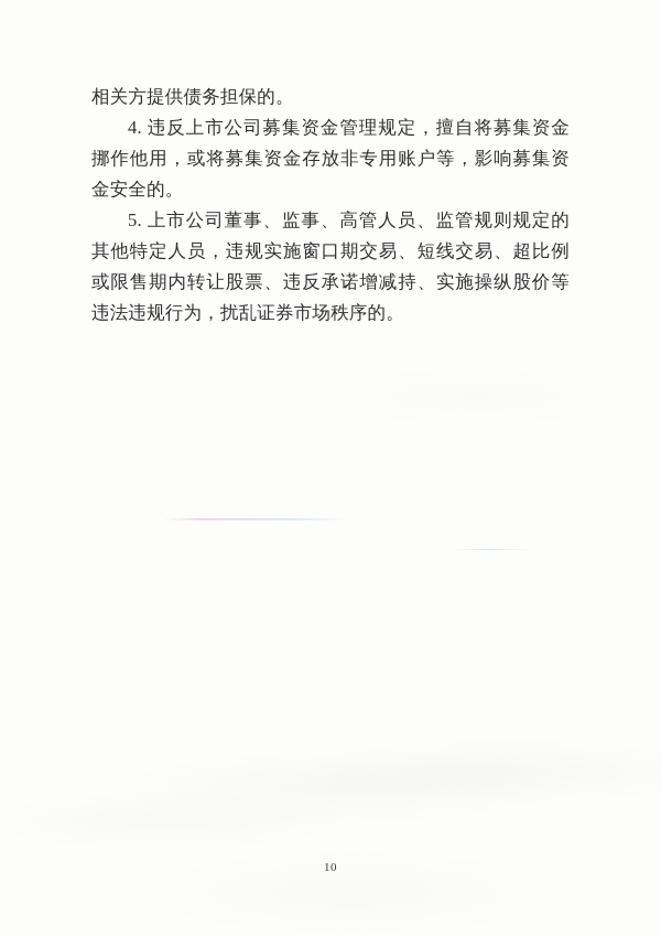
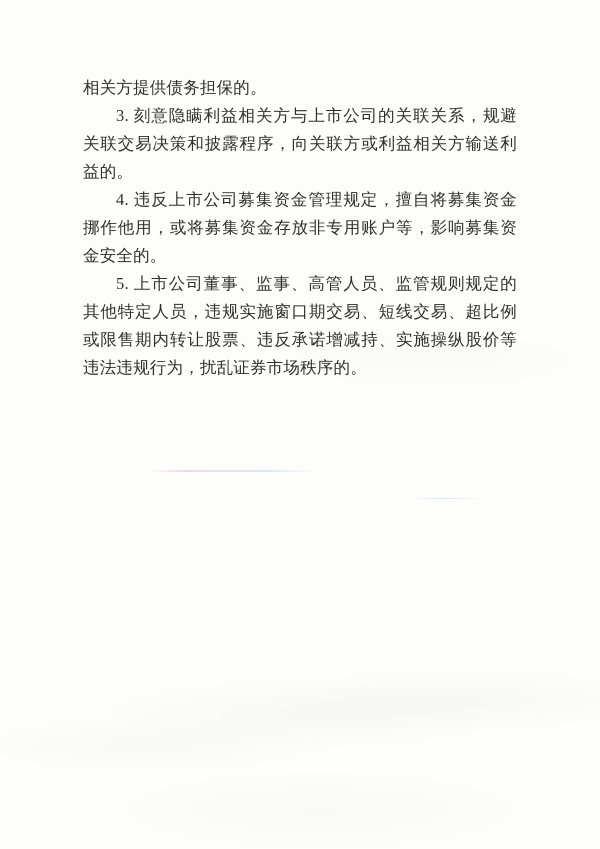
  相关方提供债务担保的。
+ 3. 刻意隐瞒利益相关方与上市公司的关联关系，规避关联交易决策和披露程序，向关联方或利益相关方输送利益的。
  4. 违反上市公司募集资金管理规定，擅自将募集资金挪作他用，或将募集资金存放非专用账户等，影响募集资金安全的。
  5. 上市公司董事、监事、高管人员、监管规则规定的其他特定人员，违规实施窗口期交易、短线交易、超比例或限售期内转让股票、违反承诺增减持、实施操纵股价等违法违规行为，扰乱证券市场秩序的。
- 10
